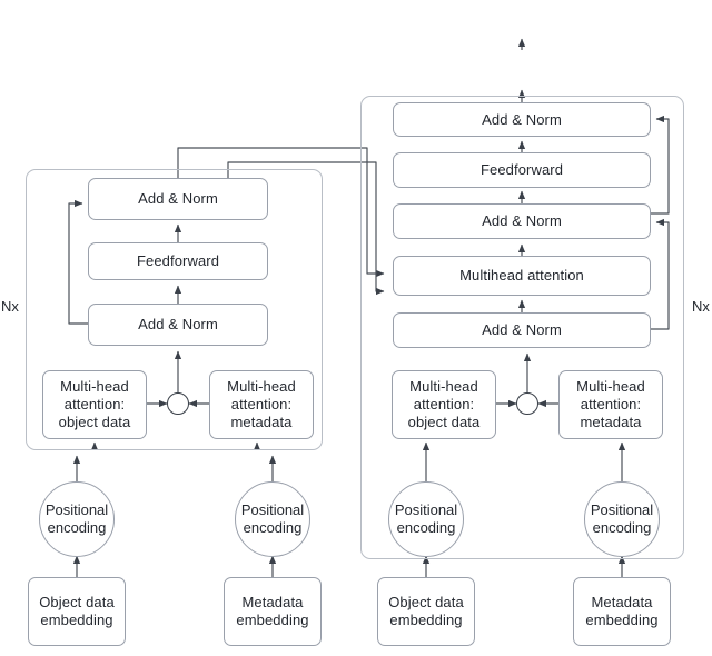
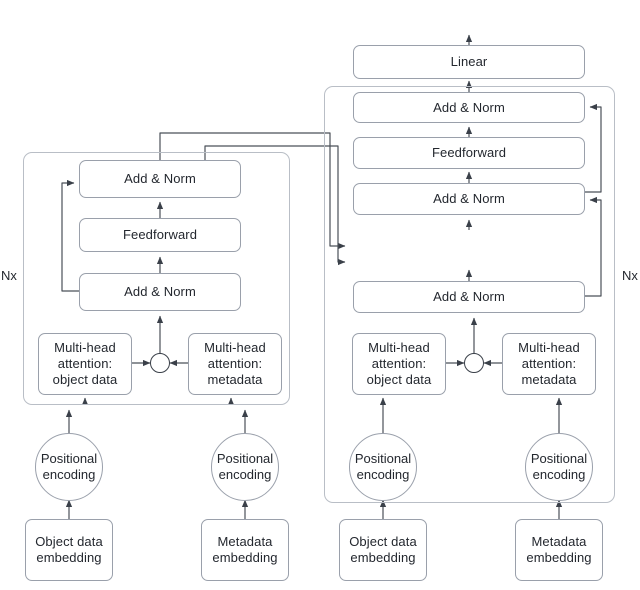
  Nx
  Add & Norm
  Feedforward
  Add & Norm
  Multi-head
  attention:
  object data
  Multi-head
  attention:
  metadata
  Positional
  encoding
  Positional
  encoding
  Object data
  embedding
  Metadata
  embedding
  Nx
+ Linear
  Add & Norm
  Feedforward
  Add & Norm
- Multihead attention
  Add & Norm
  Multi-head
  attention:
  object data
  Multi-head
  attention:
  metadata
  Positional
  encoding
  Positional
  encoding
  Object data
  embedding
  Metadata
  embedding
